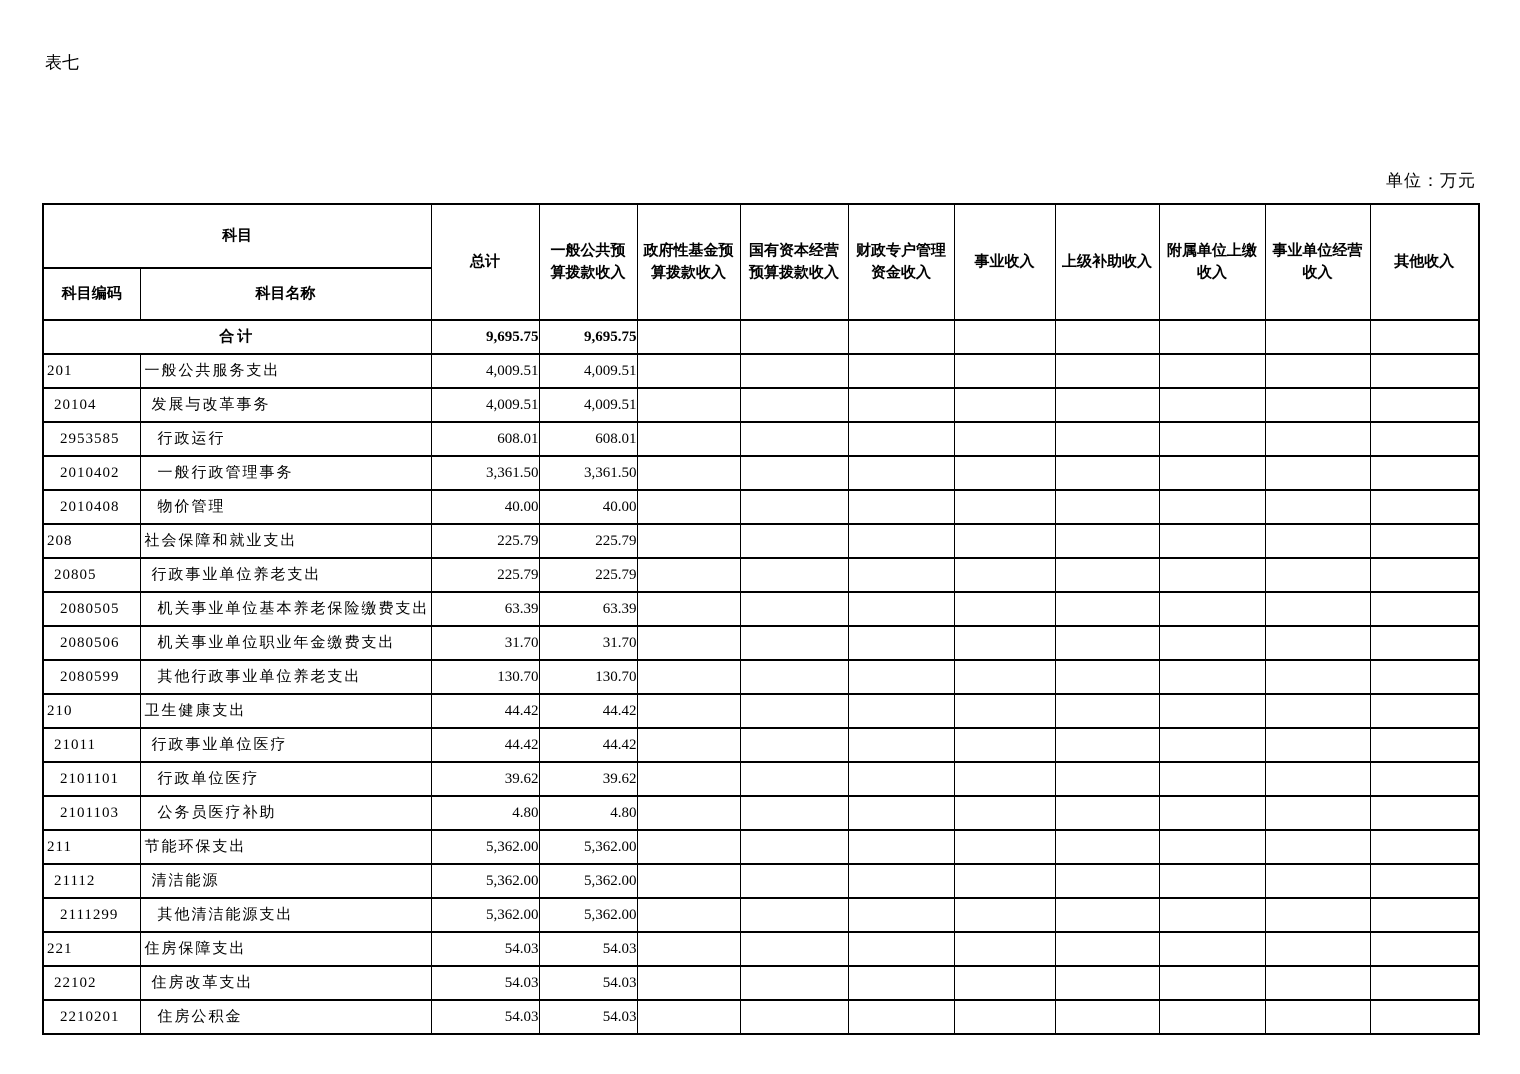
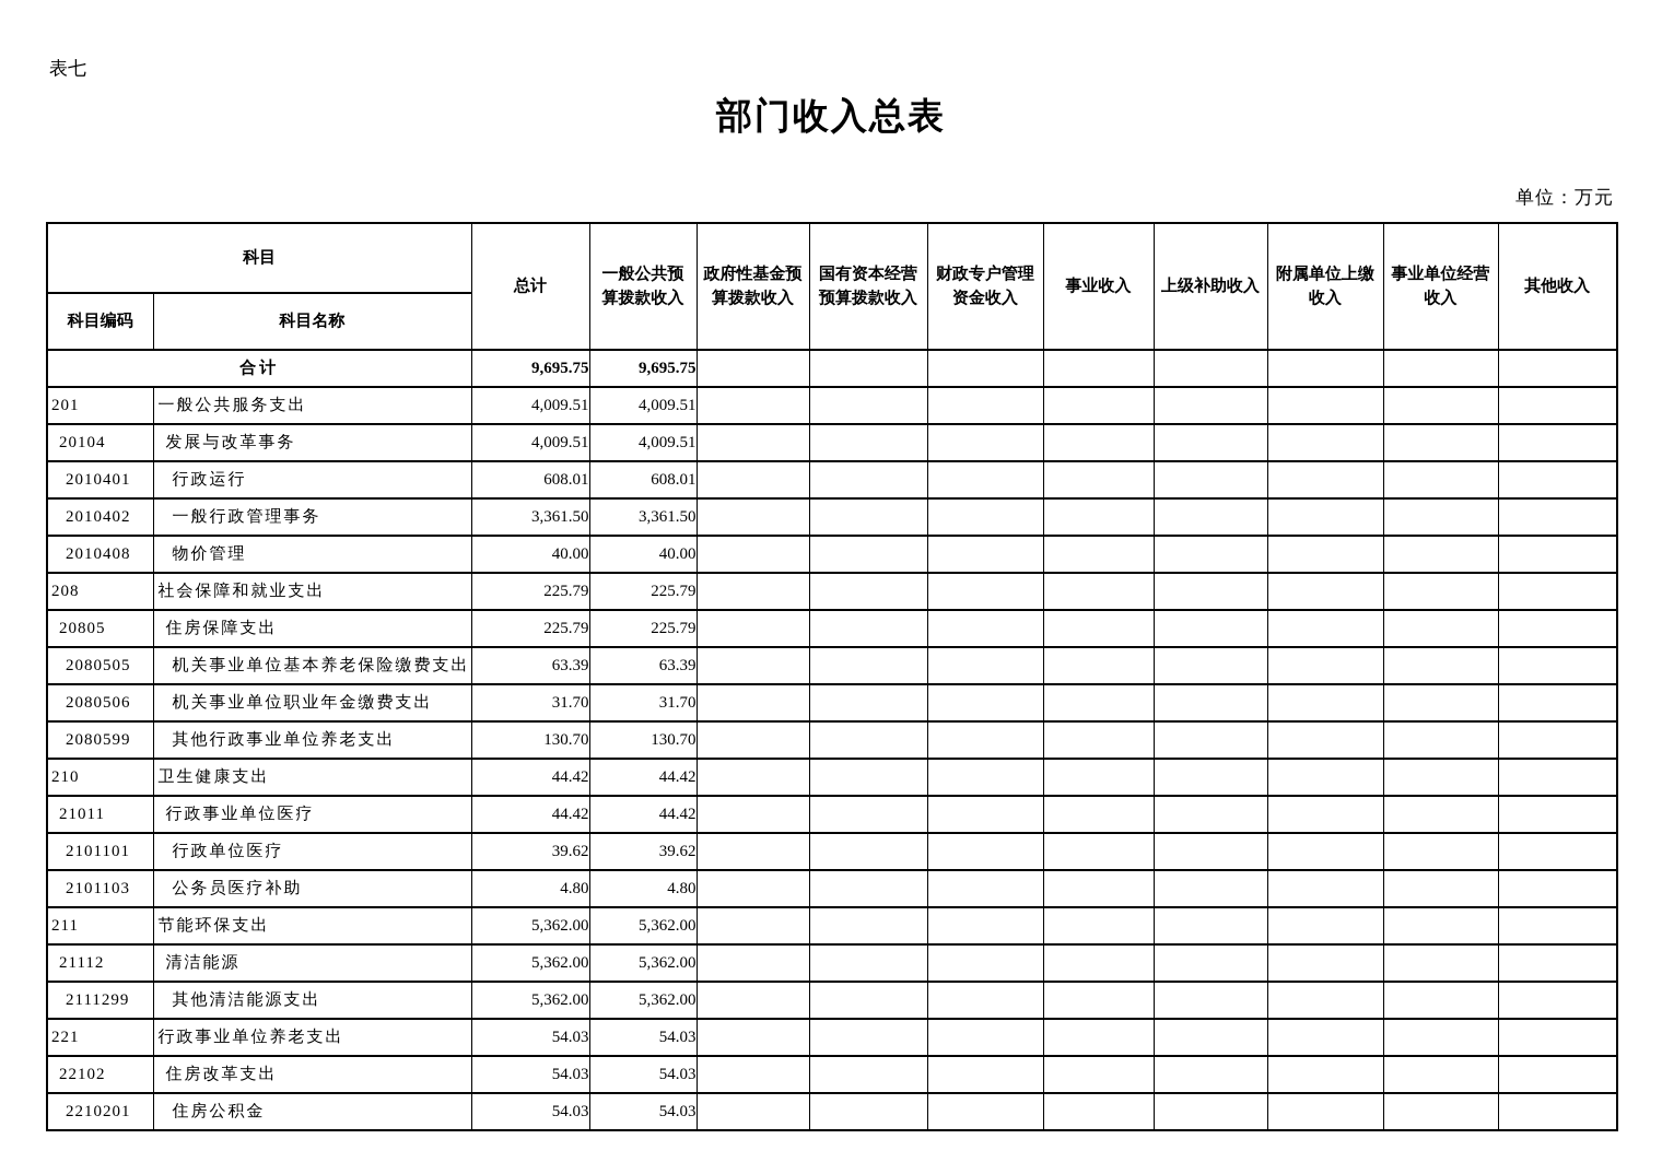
  表七
+ 部门收入总表
  单位：万元
  科目	总计	一般公共预 算拨款收入	政府性基金预 算拨款收入	国有资本经营 预算拨款收入	财政专户管理 资金收入	事业收入	上级补助收入	附属单位上缴 收入	事业单位经营 收入	其他收入
  科目编码	科目名称
  合计	9,695.75	9,695.75
  201	一般公共服务支出	4,009.51	4,009.51
  20104	发展与改革事务	4,009.51	4,009.51
- 2953585	行政运行	608.01	608.01
+ 2010401	行政运行	608.01	608.01
  2010402	一般行政管理事务	3,361.50	3,361.50
  2010408	物价管理	40.00	40.00
  208	社会保障和就业支出	225.79	225.79
- 20805	行政事业单位养老支出	225.79	225.79
+ 20805	住房保障支出	225.79	225.79
  2080505	机关事业单位基本养老保险缴费支出	63.39	63.39
  2080506	机关事业单位职业年金缴费支出	31.70	31.70
  2080599	其他行政事业单位养老支出	130.70	130.70
  210	卫生健康支出	44.42	44.42
  21011	行政事业单位医疗	44.42	44.42
  2101101	行政单位医疗	39.62	39.62
  2101103	公务员医疗补助	4.80	4.80
  211	节能环保支出	5,362.00	5,362.00
  21112	清洁能源	5,362.00	5,362.00
  2111299	其他清洁能源支出	5,362.00	5,362.00
- 221	住房保障支出	54.03	54.03
+ 221	行政事业单位养老支出	54.03	54.03
  22102	住房改革支出	54.03	54.03
  2210201	住房公积金	54.03	54.03
